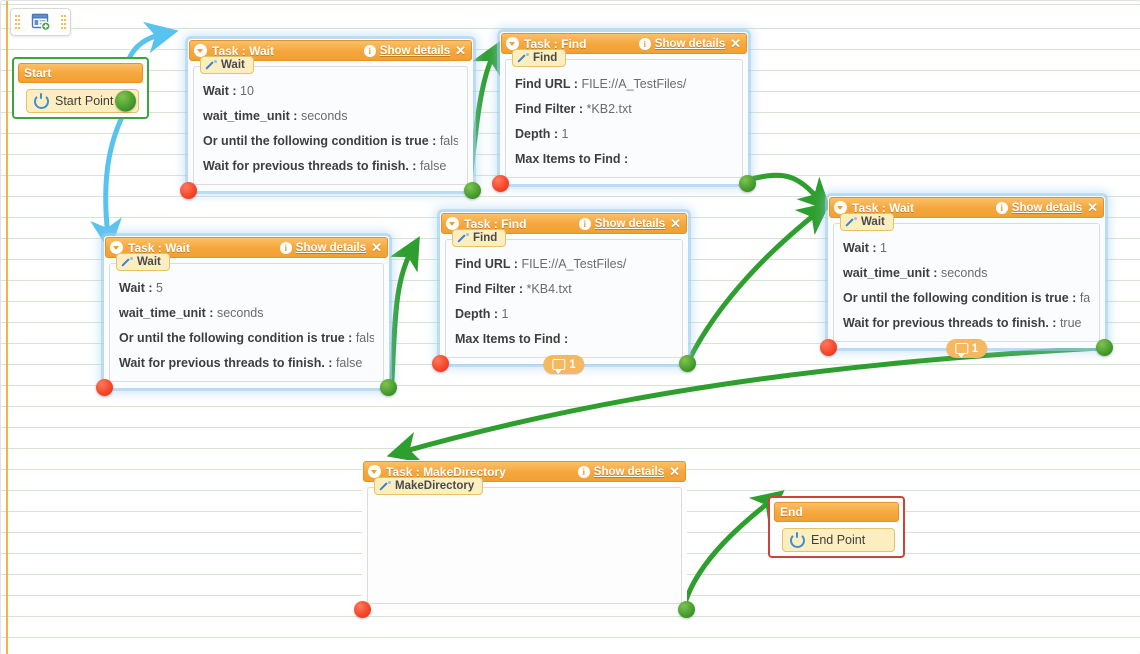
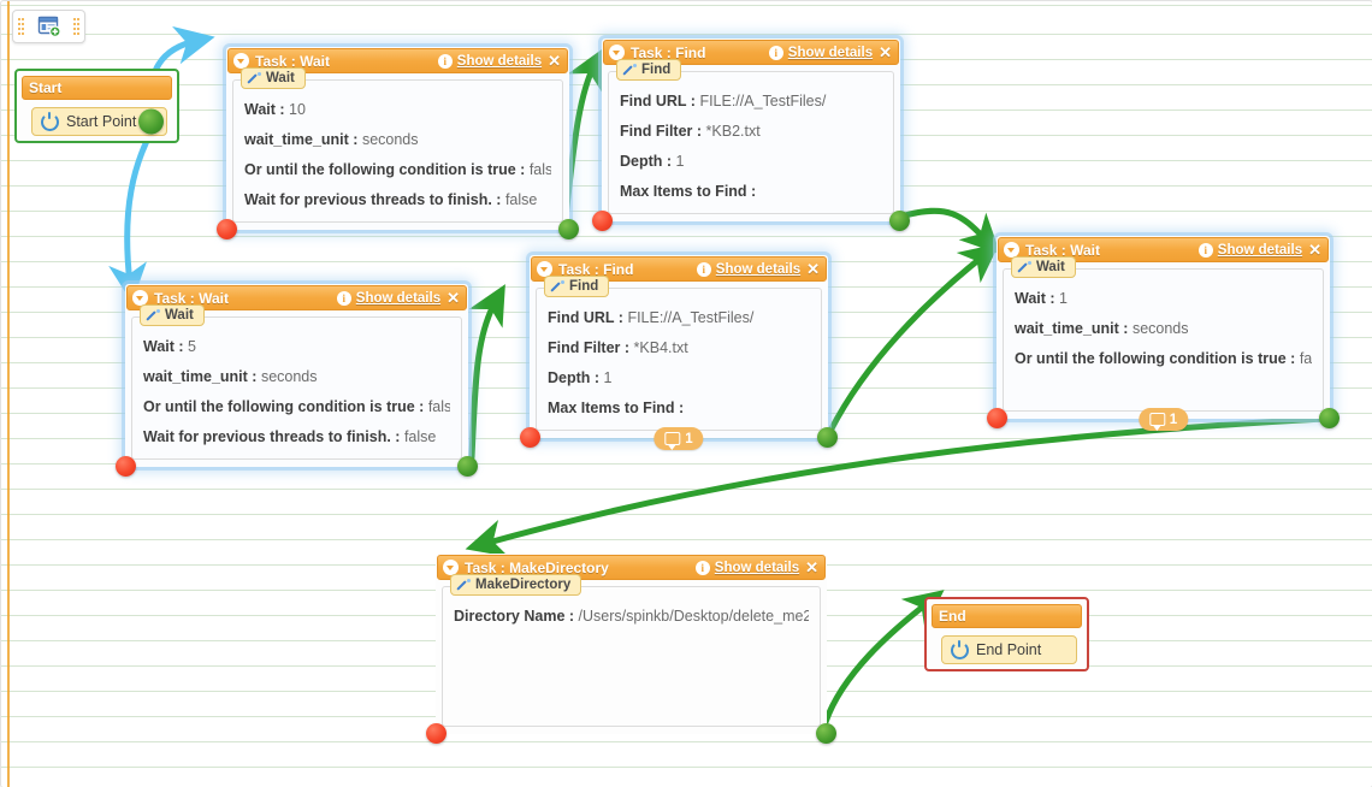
  Start
  Start Point
  End
  End Point
  Task : Wait
  i
  Show details
  ✕
  Wait
  Wait : 10
  wait_time_unit : seconds
  Or until the following condition is true : fals
  Wait for previous threads to finish. : false
  Task : Find
  i
  Show details
  ✕
  Find
  Find URL : FILE://A_TestFiles/
  Find Filter : *KB2.txt
  Depth : 1
  Max Items to Find :
  Task : Wait
  i
  Show details
  ✕
  Wait
  Wait : 5
  wait_time_unit : seconds
  Or until the following condition is true : fals
  Wait for previous threads to finish. : false
  Task : Find
  i
  Show details
  ✕
  Find
  Find URL : FILE://A_TestFiles/
  Find Filter : *KB4.txt
  Depth : 1
  Max Items to Find :
  1
  Task : Wait
  i
  Show details
  ✕
  Wait
  Wait : 1
  wait_time_unit : seconds
  Or until the following condition is true : fa
- Wait for previous threads to finish. : true
  1
  Task : MakeDirectory
  i
  Show details
  ✕
  MakeDirectory
+ Directory Name : /Users/spinkb/Desktop/delete_me2
